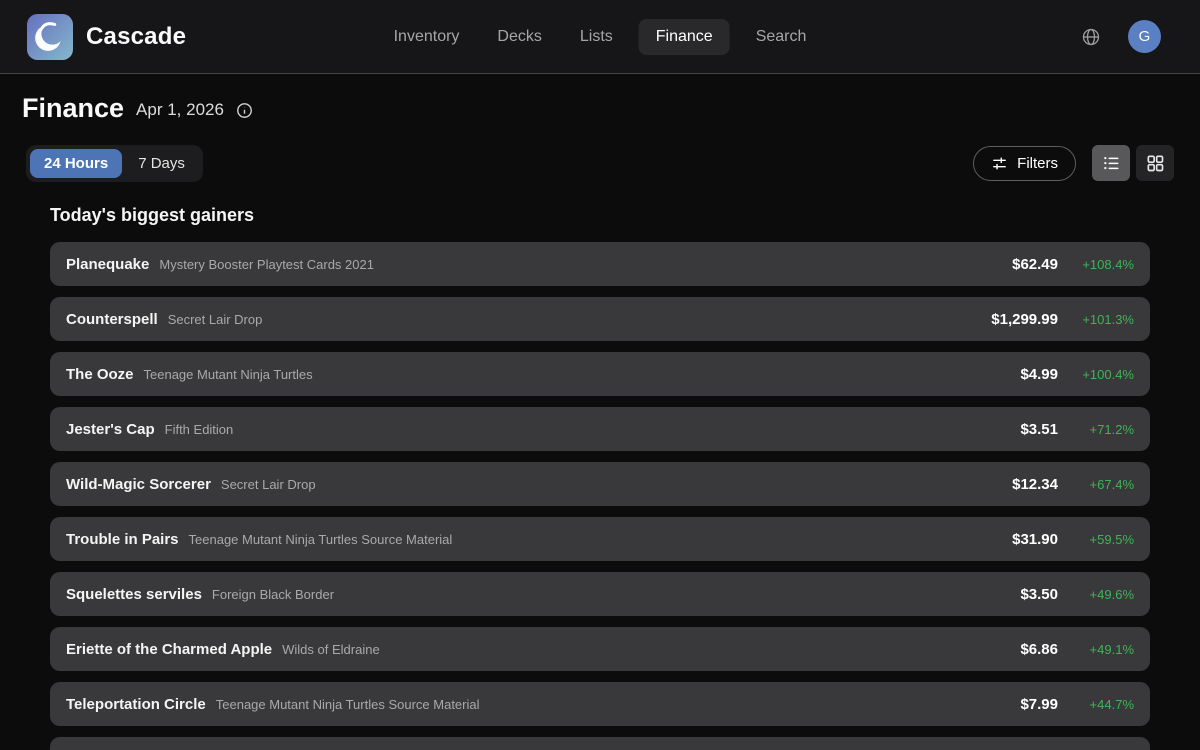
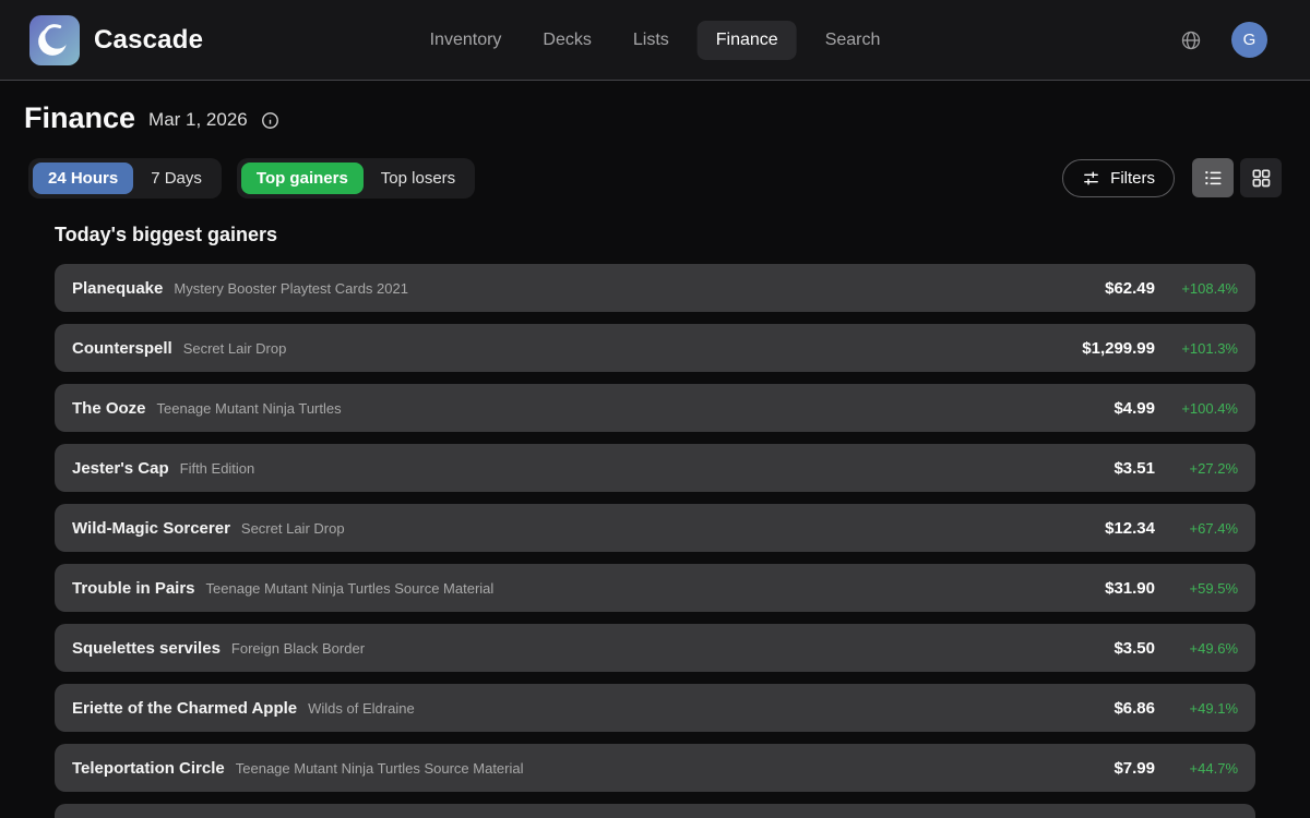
  Cascade
  Inventory
  Decks
  Lists
  Finance
  Search
  G
  Finance
- Apr 1, 2026
+ Mar 1, 2026
  24 Hours
  7 Days
+ Top gainers
+ Top losers
  Filters
  Today's biggest gainers
  Planequake
  Mystery Booster Playtest Cards 2021
  $62.49
  +108.4%
  Counterspell
  Secret Lair Drop
  $1,299.99
  +101.3%
  The Ooze
  Teenage Mutant Ninja Turtles
  $4.99
  +100.4%
  Jester's Cap
  Fifth Edition
  $3.51
- +71.2%
+ +27.2%
  Wild-Magic Sorcerer
  Secret Lair Drop
  $12.34
  +67.4%
  Trouble in Pairs
  Teenage Mutant Ninja Turtles Source Material
  $31.90
  +59.5%
  Squelettes serviles
  Foreign Black Border
  $3.50
  +49.6%
  Eriette of the Charmed Apple
  Wilds of Eldraine
  $6.86
  +49.1%
  Teleportation Circle
  Teenage Mutant Ninja Turtles Source Material
  $7.99
  +44.7%
